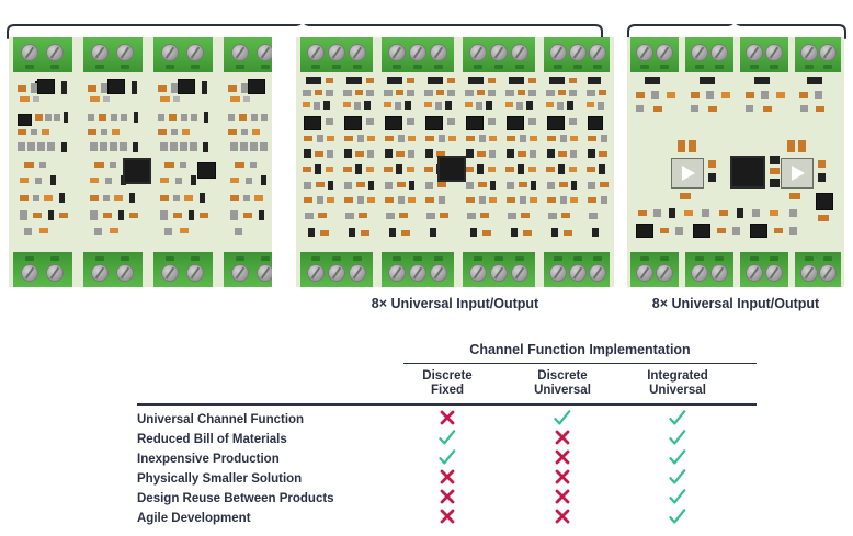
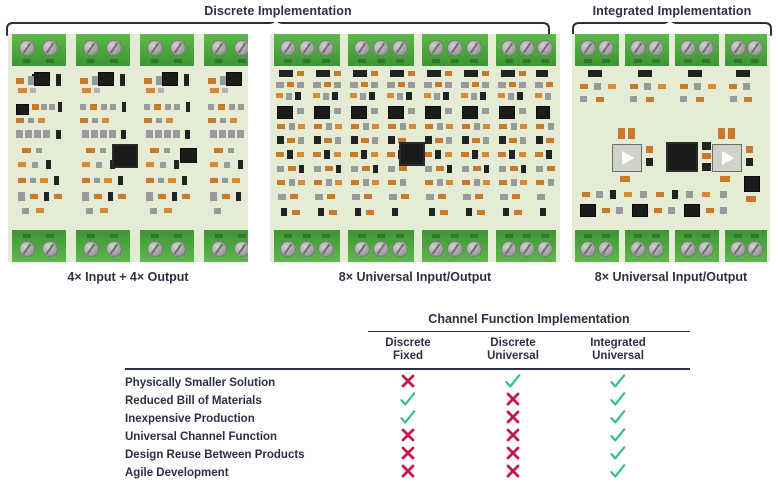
+ Discrete Implementation
+ Integrated Implementation
+ 4× Input + 4× Output
  8× Universal Input/Output
  8× Universal Input/Output
  Channel Function Implementation
  Discrete
  Fixed
  Discrete
  Universal
  Integrated
  Universal
- Universal Channel Function
+ Physically Smaller Solution
  Reduced Bill of Materials
  Inexpensive Production
- Physically Smaller Solution
+ Universal Channel Function
  Design Reuse Between Products
  Agile Development
